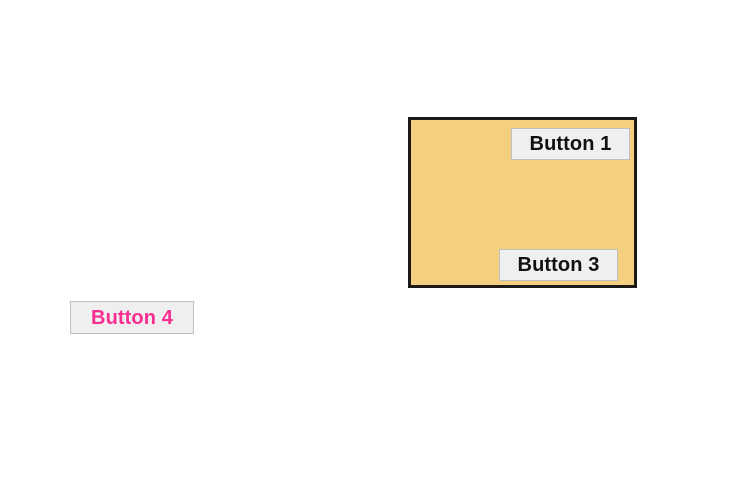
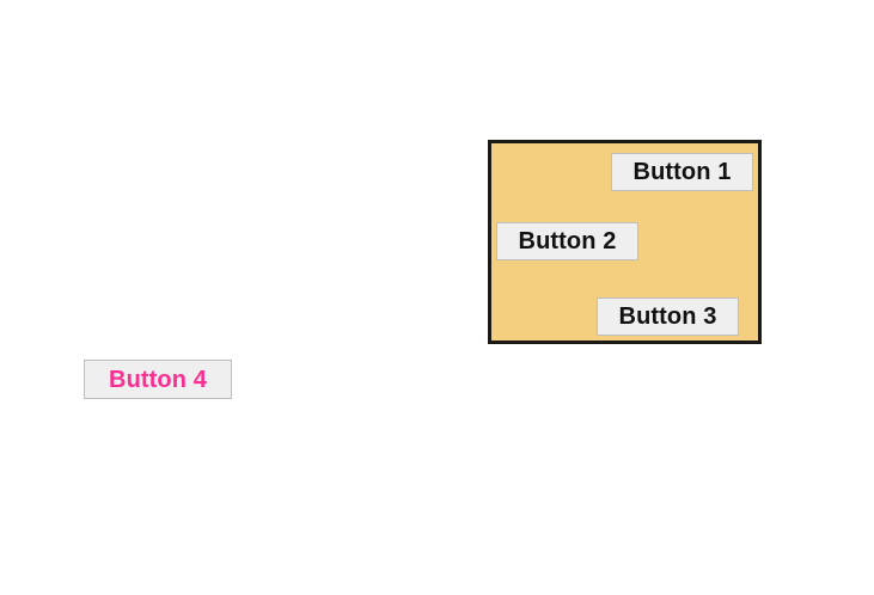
  Button 1
+ Button 2
  Button 3
  Button 4
